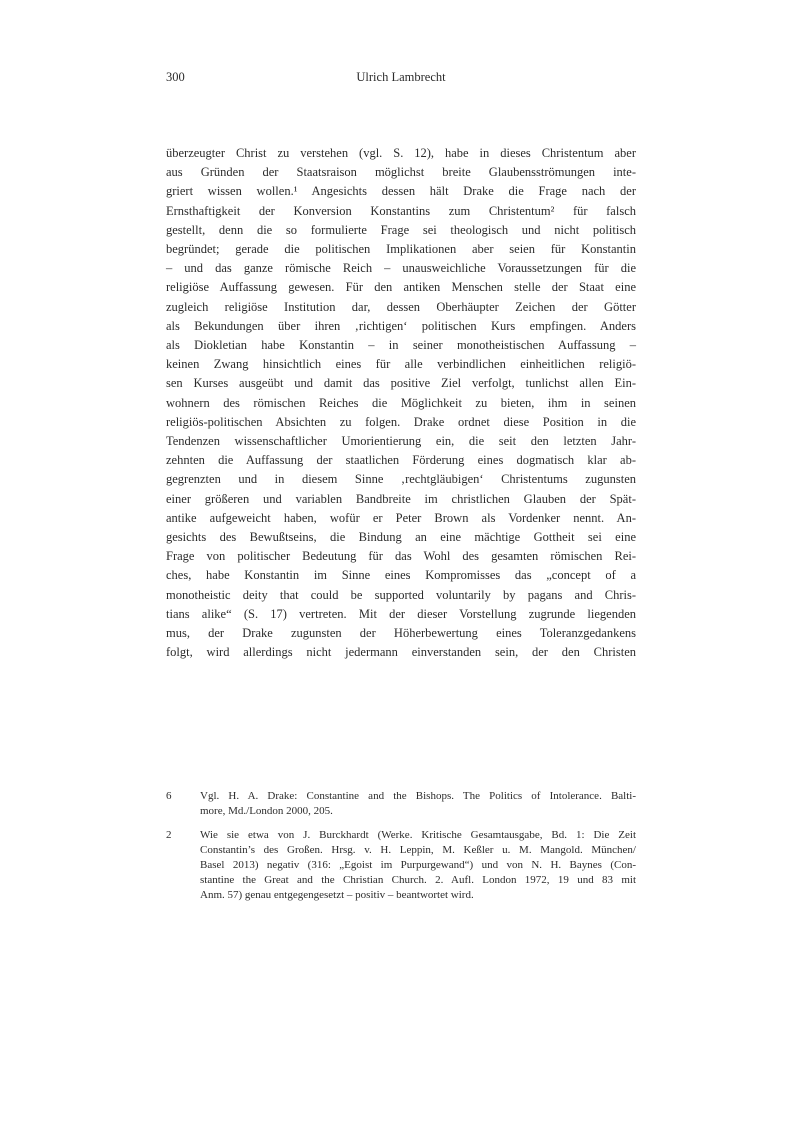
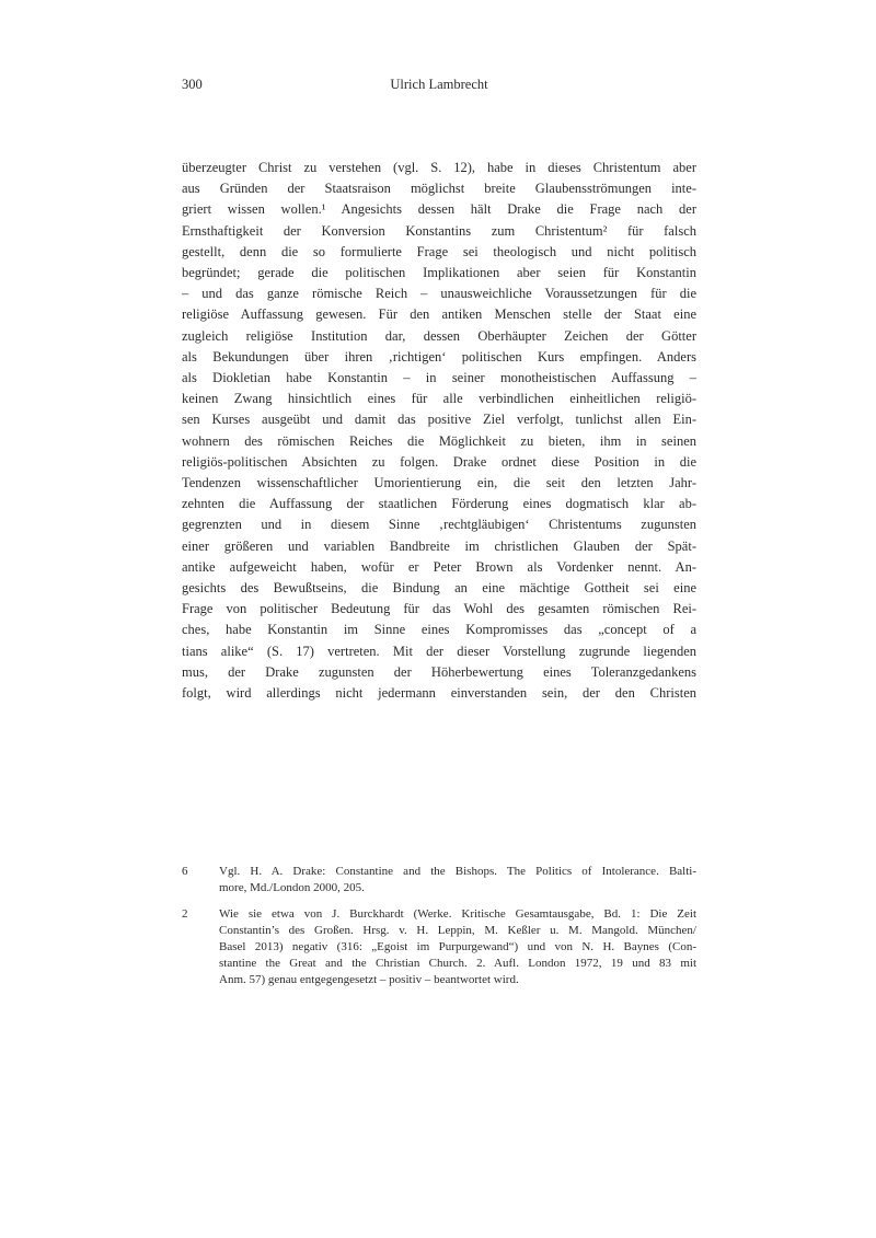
  300
  Ulrich Lambrecht
  überzeugter Christ zu verstehen (vgl. S. 12), habe in dieses Christentum aber
  aus Gründen der Staatsraison möglichst breite Glaubensströmungen inte-
  griert wissen wollen.¹ Angesichts dessen hält Drake die Frage nach der
  Ernsthaftigkeit der Konversion Konstantins zum Christentum² für falsch
  gestellt, denn die so formulierte Frage sei theologisch und nicht politisch
  begründet; gerade die politischen Implikationen aber seien für Konstantin
  – und das ganze römische Reich – unausweichliche Voraussetzungen für die
  religiöse Auffassung gewesen. Für den antiken Menschen stelle der Staat eine
  zugleich religiöse Institution dar, dessen Oberhäupter Zeichen der Götter
  als Bekundungen über ihren ‚richtigen‘ politischen Kurs empfingen. Anders
  als Diokletian habe Konstantin – in seiner monotheistischen Auffassung –
  keinen Zwang hinsichtlich eines für alle verbindlichen einheitlichen religiö-
  sen Kurses ausgeübt und damit das positive Ziel verfolgt, tunlichst allen Ein-
  wohnern des römischen Reiches die Möglichkeit zu bieten, ihm in seinen
  religiös-politischen Absichten zu folgen. Drake ordnet diese Position in die
  Tendenzen wissenschaftlicher Umorientierung ein, die seit den letzten Jahr-
  zehnten die Auffassung der staatlichen Förderung eines dogmatisch klar ab-
  gegrenzten und in diesem Sinne ‚rechtgläubigen‘ Christentums zugunsten
  einer größeren und variablen Bandbreite im christlichen Glauben der Spät-
  antike aufgeweicht haben, wofür er Peter Brown als Vordenker nennt. An-
  gesichts des Bewußtseins, die Bindung an eine mächtige Gottheit sei eine
  Frage von politischer Bedeutung für das Wohl des gesamten römischen Rei-
  ches, habe Konstantin im Sinne eines Kompromisses das „concept of a
- monotheistic deity that could be supported voluntarily by pagans and Chris-
  tians alike“ (S. 17) vertreten. Mit der dieser Vorstellung zugrunde liegenden
  mus, der Drake zugunsten der Höherbewertung eines Toleranzgedankens
  folgt, wird allerdings nicht jedermann einverstanden sein, der den Christen
  6
  Vgl. H. A. Drake: Constantine and the Bishops. The Politics of Intolerance. Balti-
  more, Md./London 2000, 205.
  2
  Wie sie etwa von J. Burckhardt (Werke. Kritische Gesamtausgabe, Bd. 1: Die Zeit
  Constantin’s des Großen. Hrsg. v. H. Leppin, M. Keßler u. M. Mangold. München/
  Basel 2013) negativ (316: „Egoist im Purpurgewand“) und von N. H. Baynes (Con-
  stantine the Great and the Christian Church. 2. Aufl. London 1972, 19 und 83 mit
  Anm. 57) genau entgegengesetzt – positiv – beantwortet wird.
